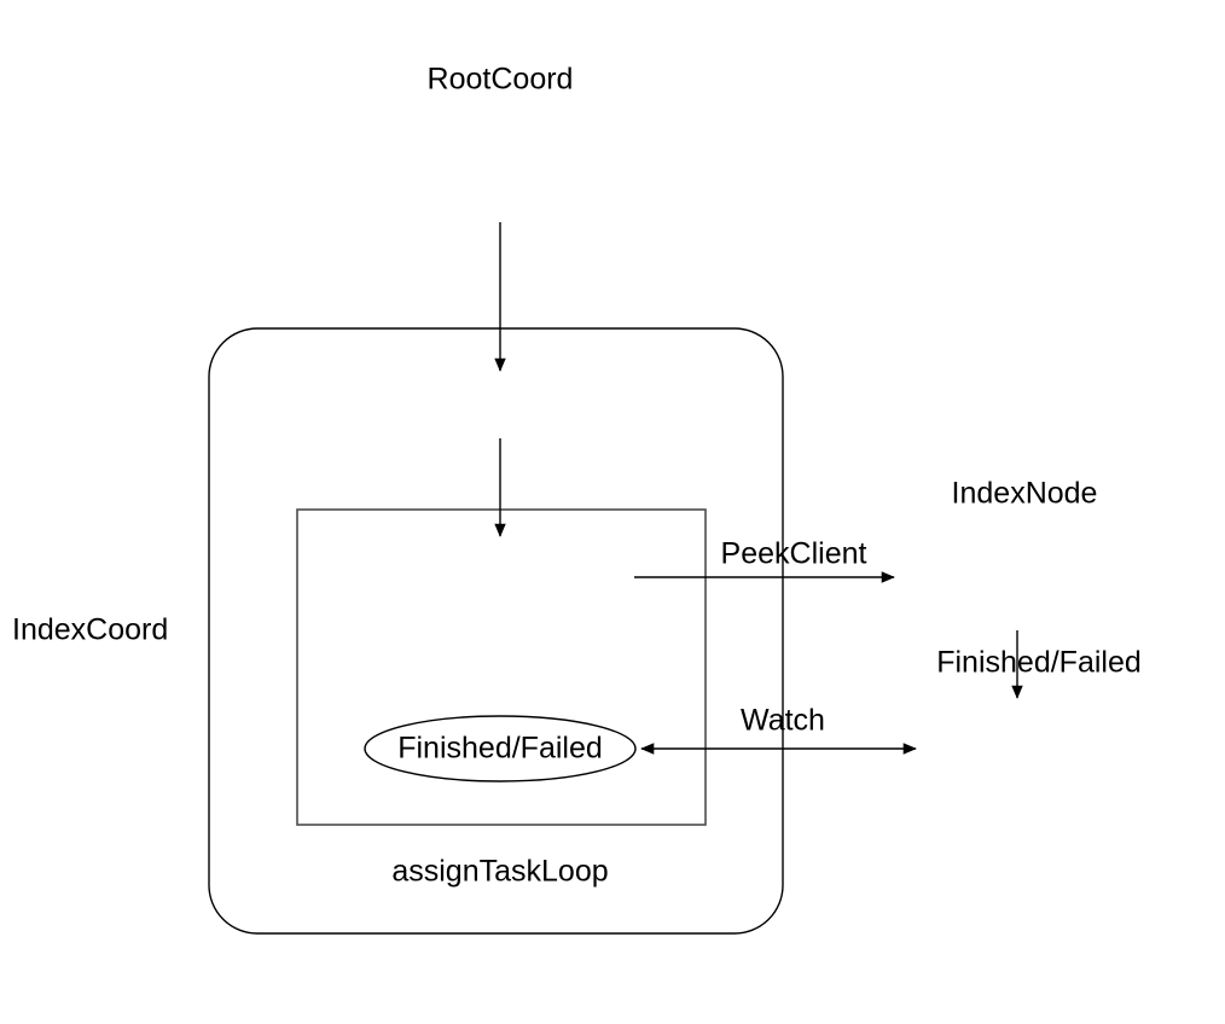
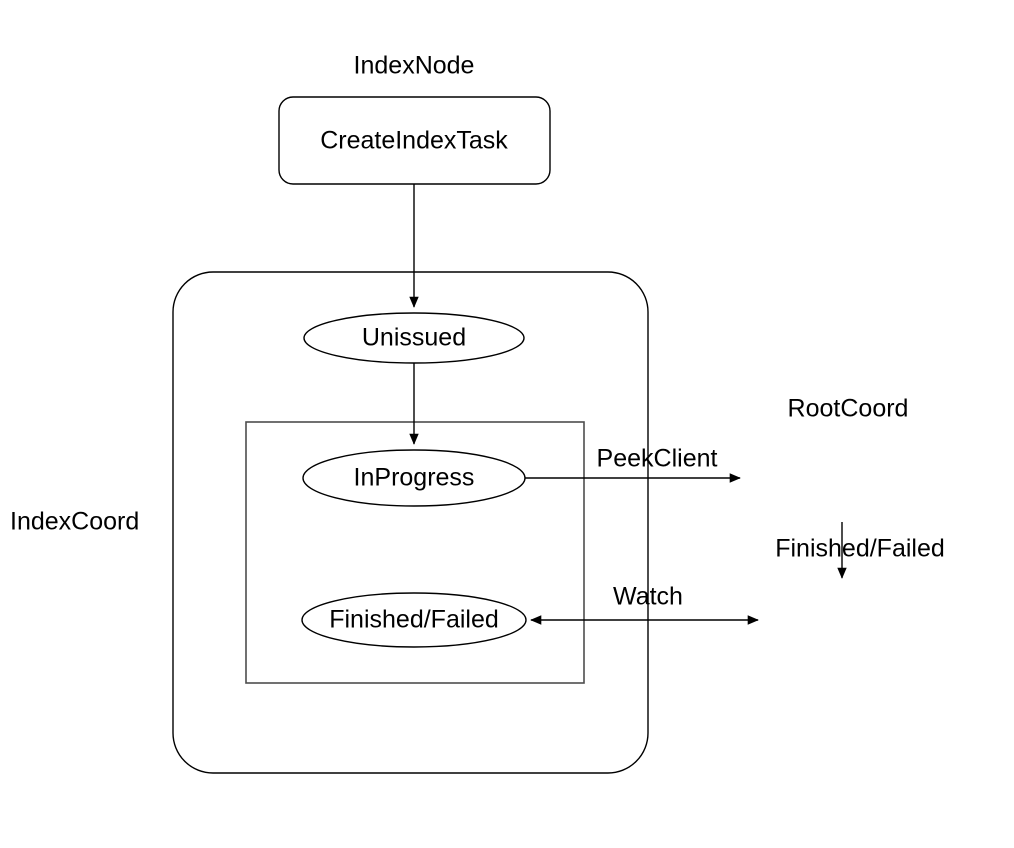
+ CreateIndexTask
+ Unissued
+ InProgress
  Finished/Failed
  PeekClient
  Finished/Failed
  Watch
- RootCoord
+ IndexNode
  IndexCoord
- IndexNode
+ RootCoord
- assignTaskLoop
